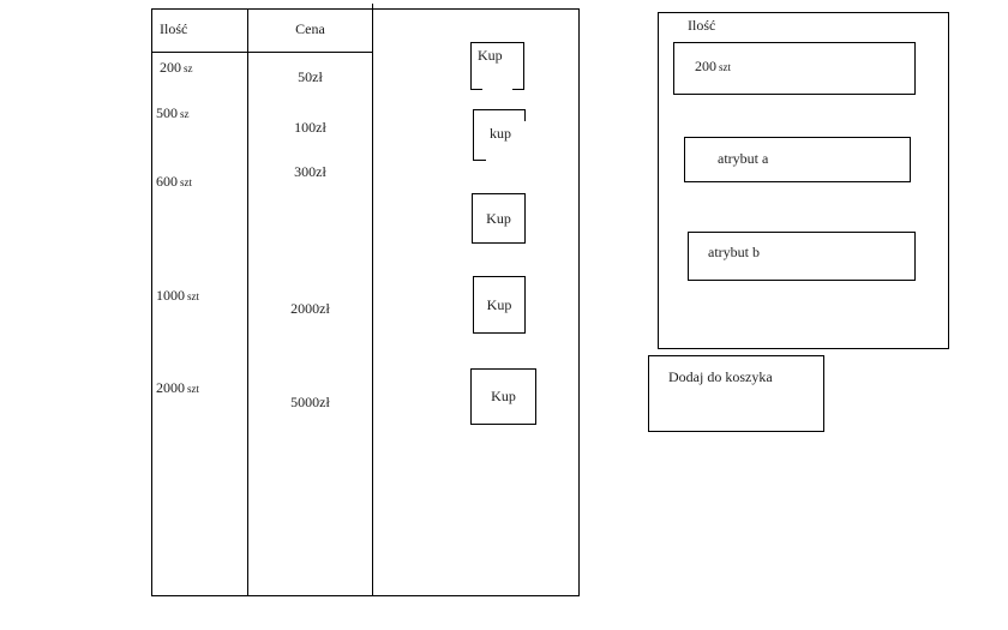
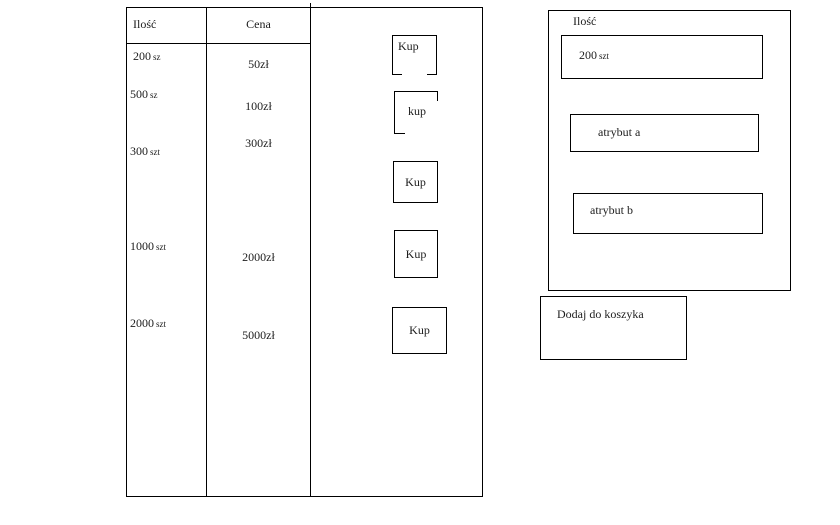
  Ilość
  Cena
  200 sz
  500 sz
- 600 szt
+ 300 szt
  1000 szt
  2000 szt
  50zł
  100zł
  300zł
  2000zł
  5000zł
  Kup
  kup
  Kup
  Kup
  Kup
  Ilość
  200 szt
  atrybut a
  atrybut b
  Dodaj do koszyka
